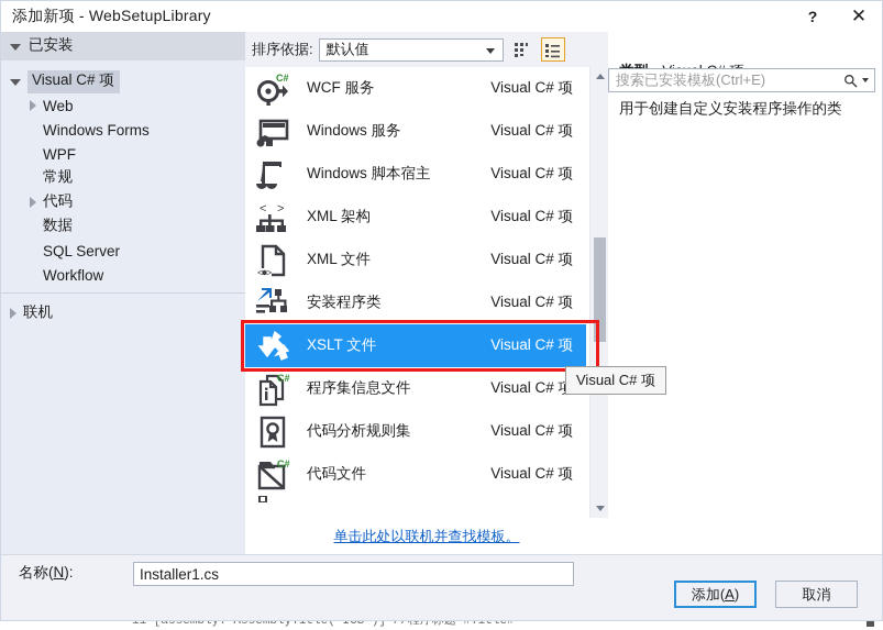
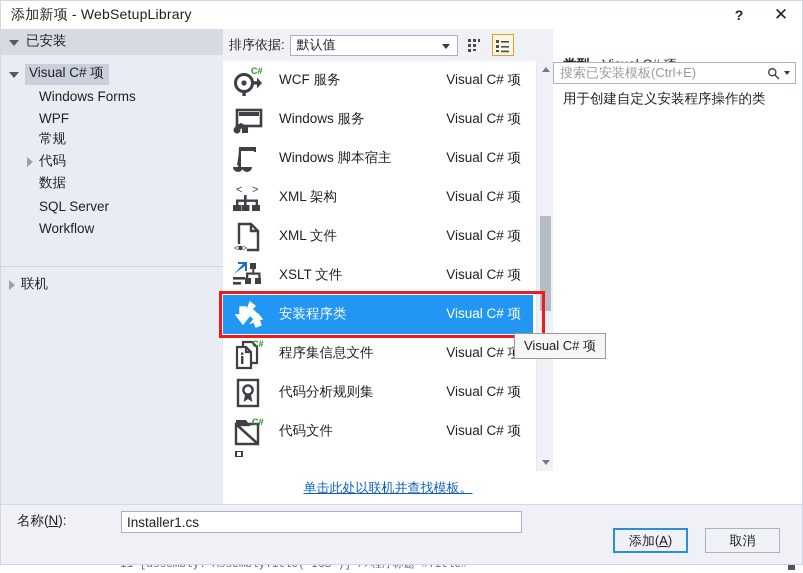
  11 [assembly: AssemblyTitle("ICS")] //程序标题 #Title#
  添加新项 - WebSetupLibrary
  ?
  ✕
  已安装
  Visual C# 项
- Web
  Windows Forms
  WPF
  常规
  代码
  数据
  SQL Server
  Workflow
  联机
  排序依据:
  默认值
  C#
  WCF 服务
  Visual C# 项
  Windows 服务
  Visual C# 项
  Windows 脚本宿主
  Visual C# 项
  <
  >
  XML 架构
  Visual C# 项
  <
  >
  XML 文件
  Visual C# 项
- 安装程序类
+ XSLT 文件
  Visual C# 项
- XSLT 文件
+ 安装程序类
  Visual C# 项
  C#
  程序集信息文件
  Visual C#
  代码分析规则集
  Visual C# 项
  C#
  代码文件
  Visual C# 项
  单击此处以联机并查找模板。
  用于创建自定义安装程序操作的类
  搜索已安装模板(Ctrl+E)
  名称(N):
  Installer1.cs
  添加(A)
  取消
  Visual C# 项
